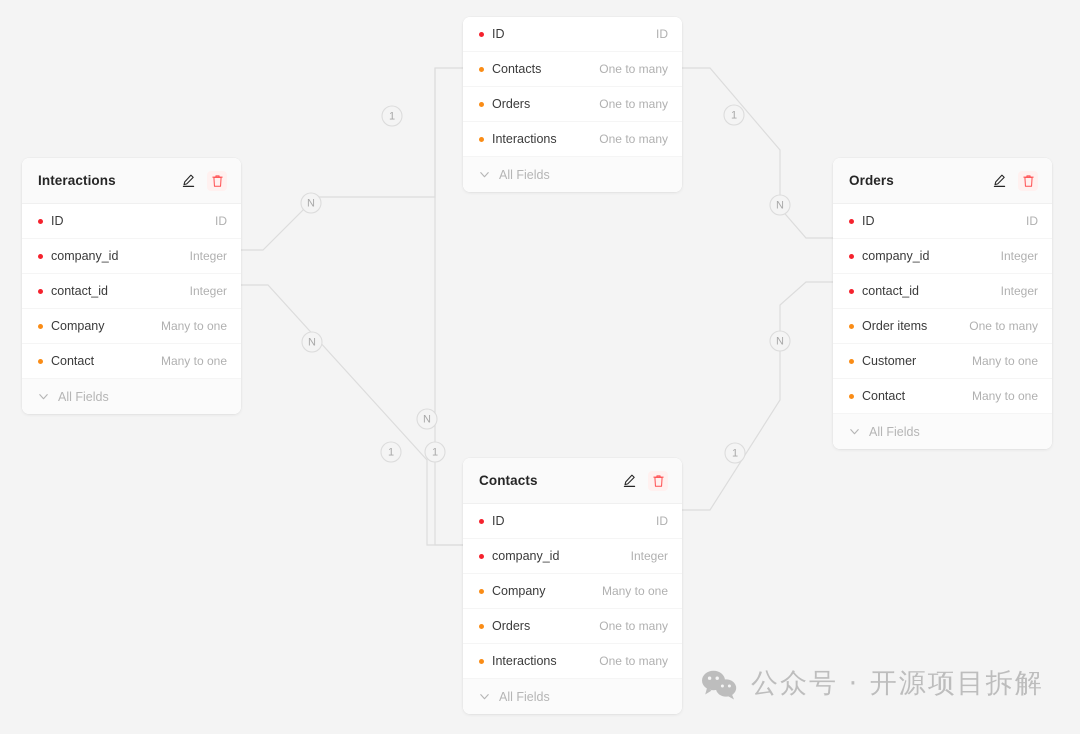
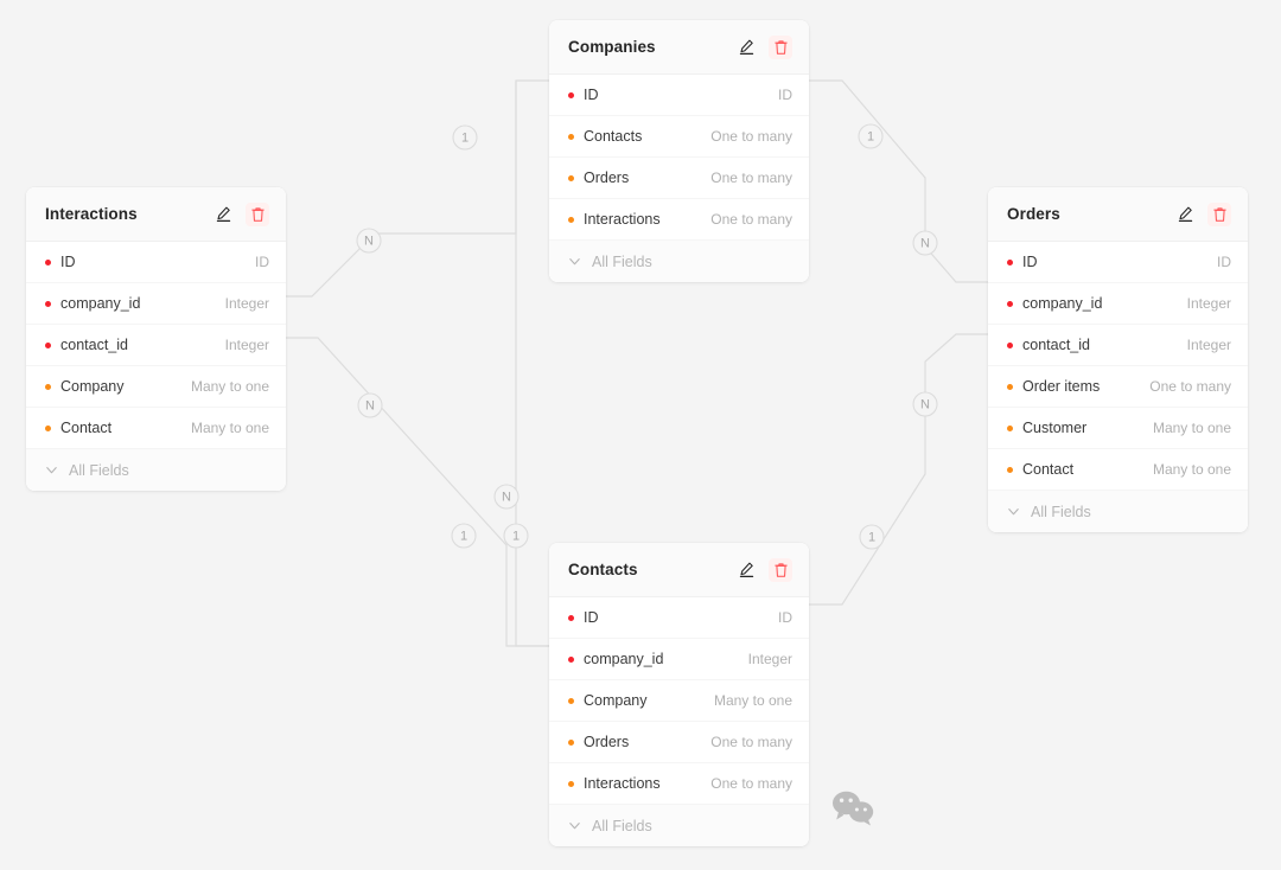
  1
  N
  1
  1
  N
  N
  1
  N
  1
  N
  Interactions
  ID
  ID
  company_id
  Integer
  contact_id
  Integer
  Company
  Many to one
  Contact
  Many to one
  All Fields
+ Companies
  ID
  ID
  Contacts
  One to many
  Orders
  One to many
  Interactions
  One to many
  All Fields
  Contacts
  ID
  ID
  company_id
  Integer
  Company
  Many to one
  Orders
  One to many
  Interactions
  One to many
  All Fields
  Orders
  ID
  ID
  company_id
  Integer
  contact_id
  Integer
  Order items
  One to many
  Customer
  Many to one
  Contact
  Many to one
  All Fields
- 公众号 · 开源项目拆解
